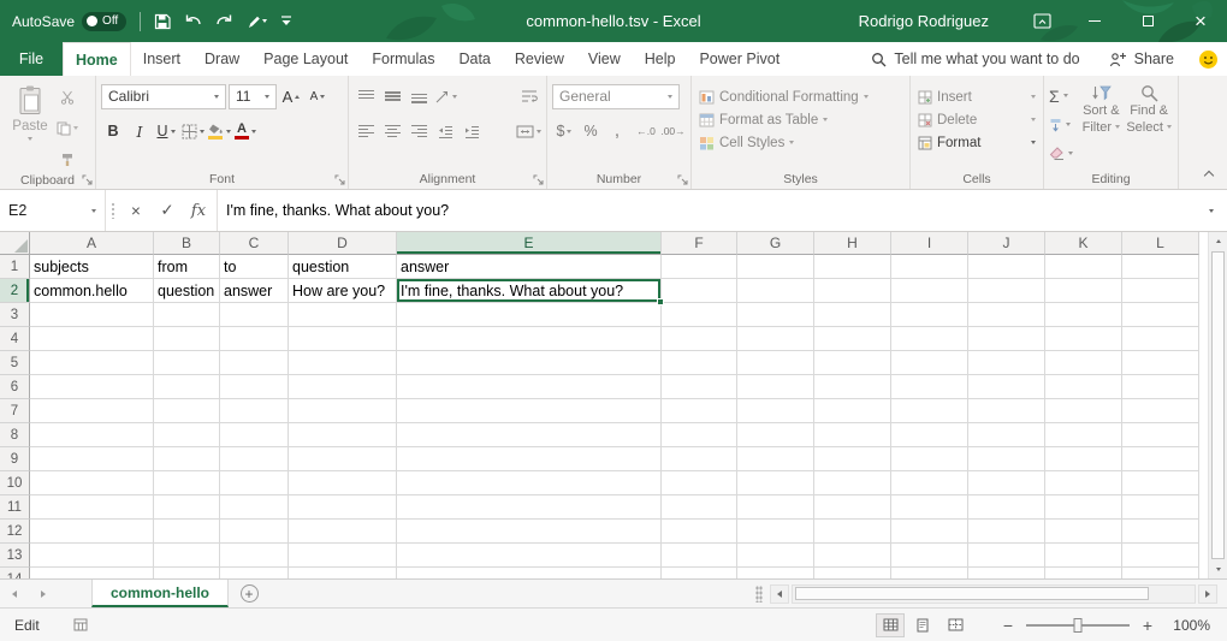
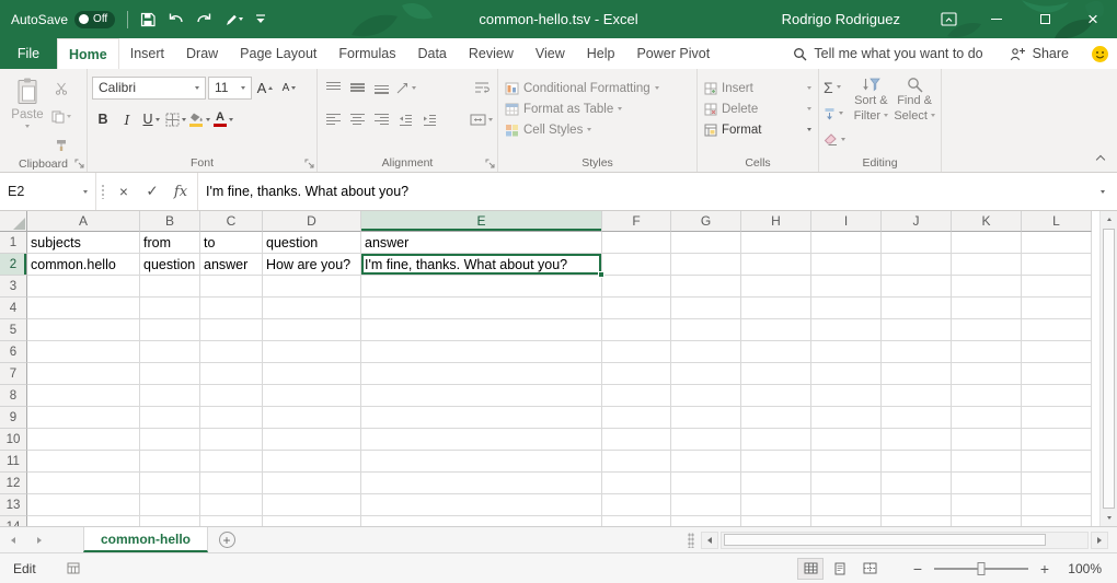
  AutoSave
  Off
  common-hello.tsv - Excel
  Rodrigo Rodriguez
  ×
  File
  Home
  Insert
  Draw
  Page Layout
  Formulas
  Data
  Review
  View
  Help
  Power Pivot
  Tell me what you want to do
  Share
  Paste
  Clipboard
  Calibri
  11
  A
  A
  B
  I
  U
  A
  Font
  Alignment
- General
- $
- %
- ,
- ←.0
- .00→
- Number
  Conditional Formatting
  Format as Table
  Cell Styles
  Styles
  Insert
  Delete
  Format
  Cells
  Σ
  Sort &
  Filter
  Find &
  Select
  Editing
  E2
  ×
  ✓
  fx
  I'm fine, thanks. What about you?
  A
  B
  C
  D
  E
  F
  G
  H
  I
  J
  K
  L
  1
  subjects
  from
  to
  question
  answer
  2
  common.hello
  question
  answer
  How are you?
  I'm fine, thanks. What about you?
  3
  4
  5
  6
  7
  8
  9
  10
  11
  12
  13
  common-hello
  +
  Edit
  −
  +
  100%
